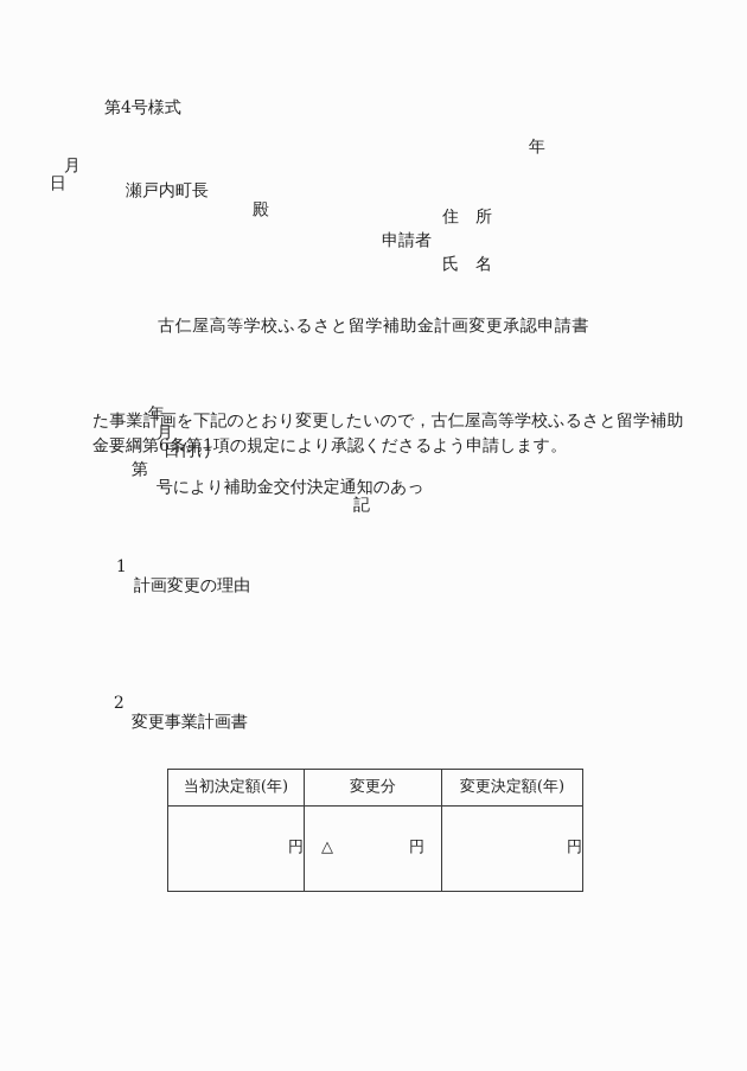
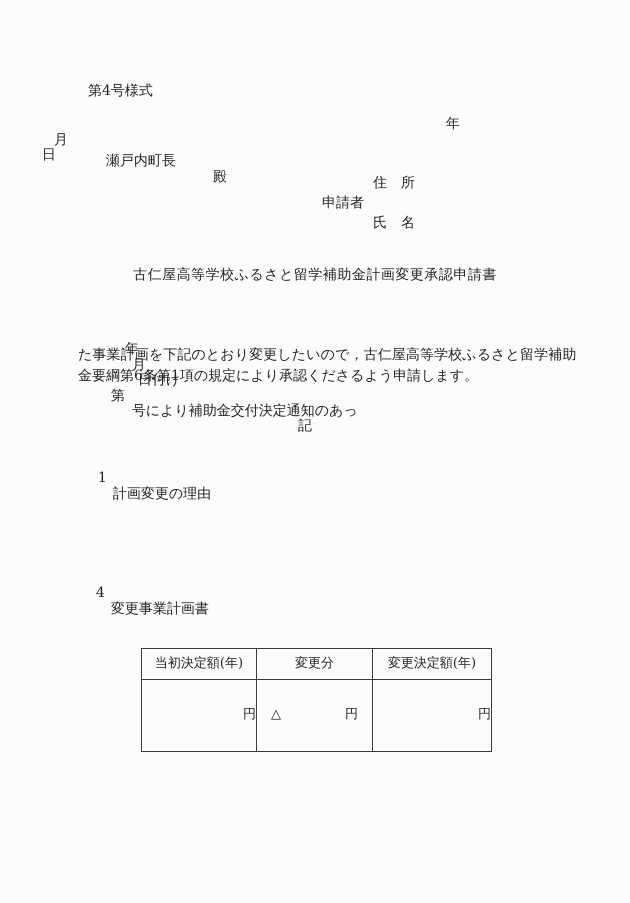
  第4号様式
  年 月 日
  瀬戸内町長 殿
  住 所
  申請者
  氏 名
  古仁屋高等学校ふるさと留学補助金計画変更承認申請書
  年 月 日付け 第 号により補助金交付決定通知のあっ
  た事業計画を下記のとおり変更したいので，古仁屋高等学校ふるさと留学補助
  金要綱第6条第1項の規定により承認くださるよう申請します。
  記
  1 計画変更の理由
- 2 変更事業計画書
+ 4 変更事業計画書
  当初決定額(年)	変更分	変更決定額(年)
  円	△ 円	円
